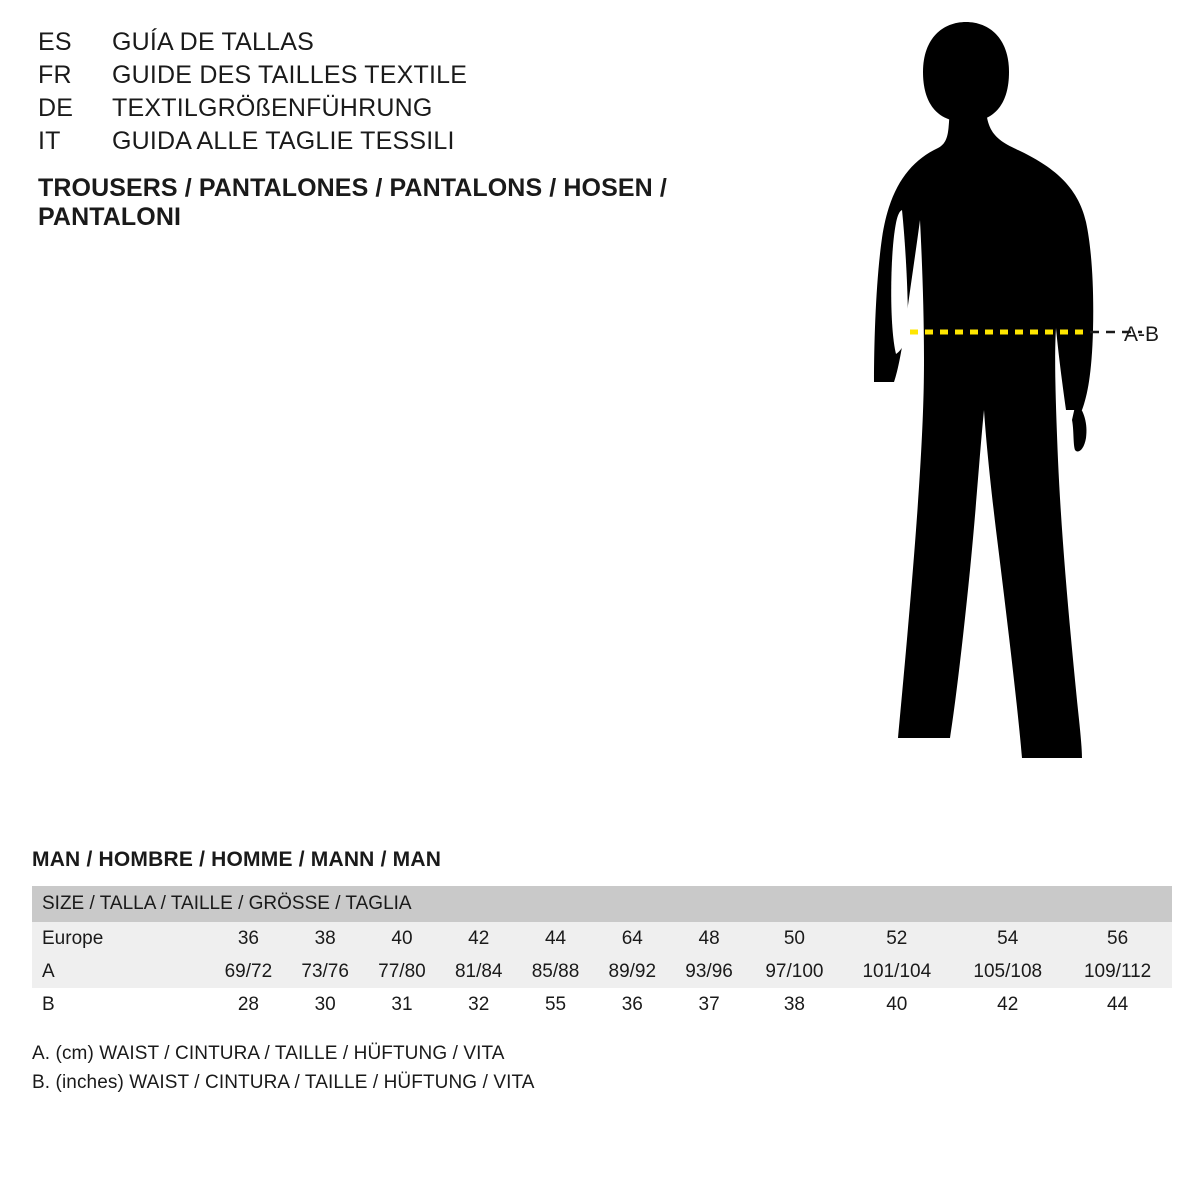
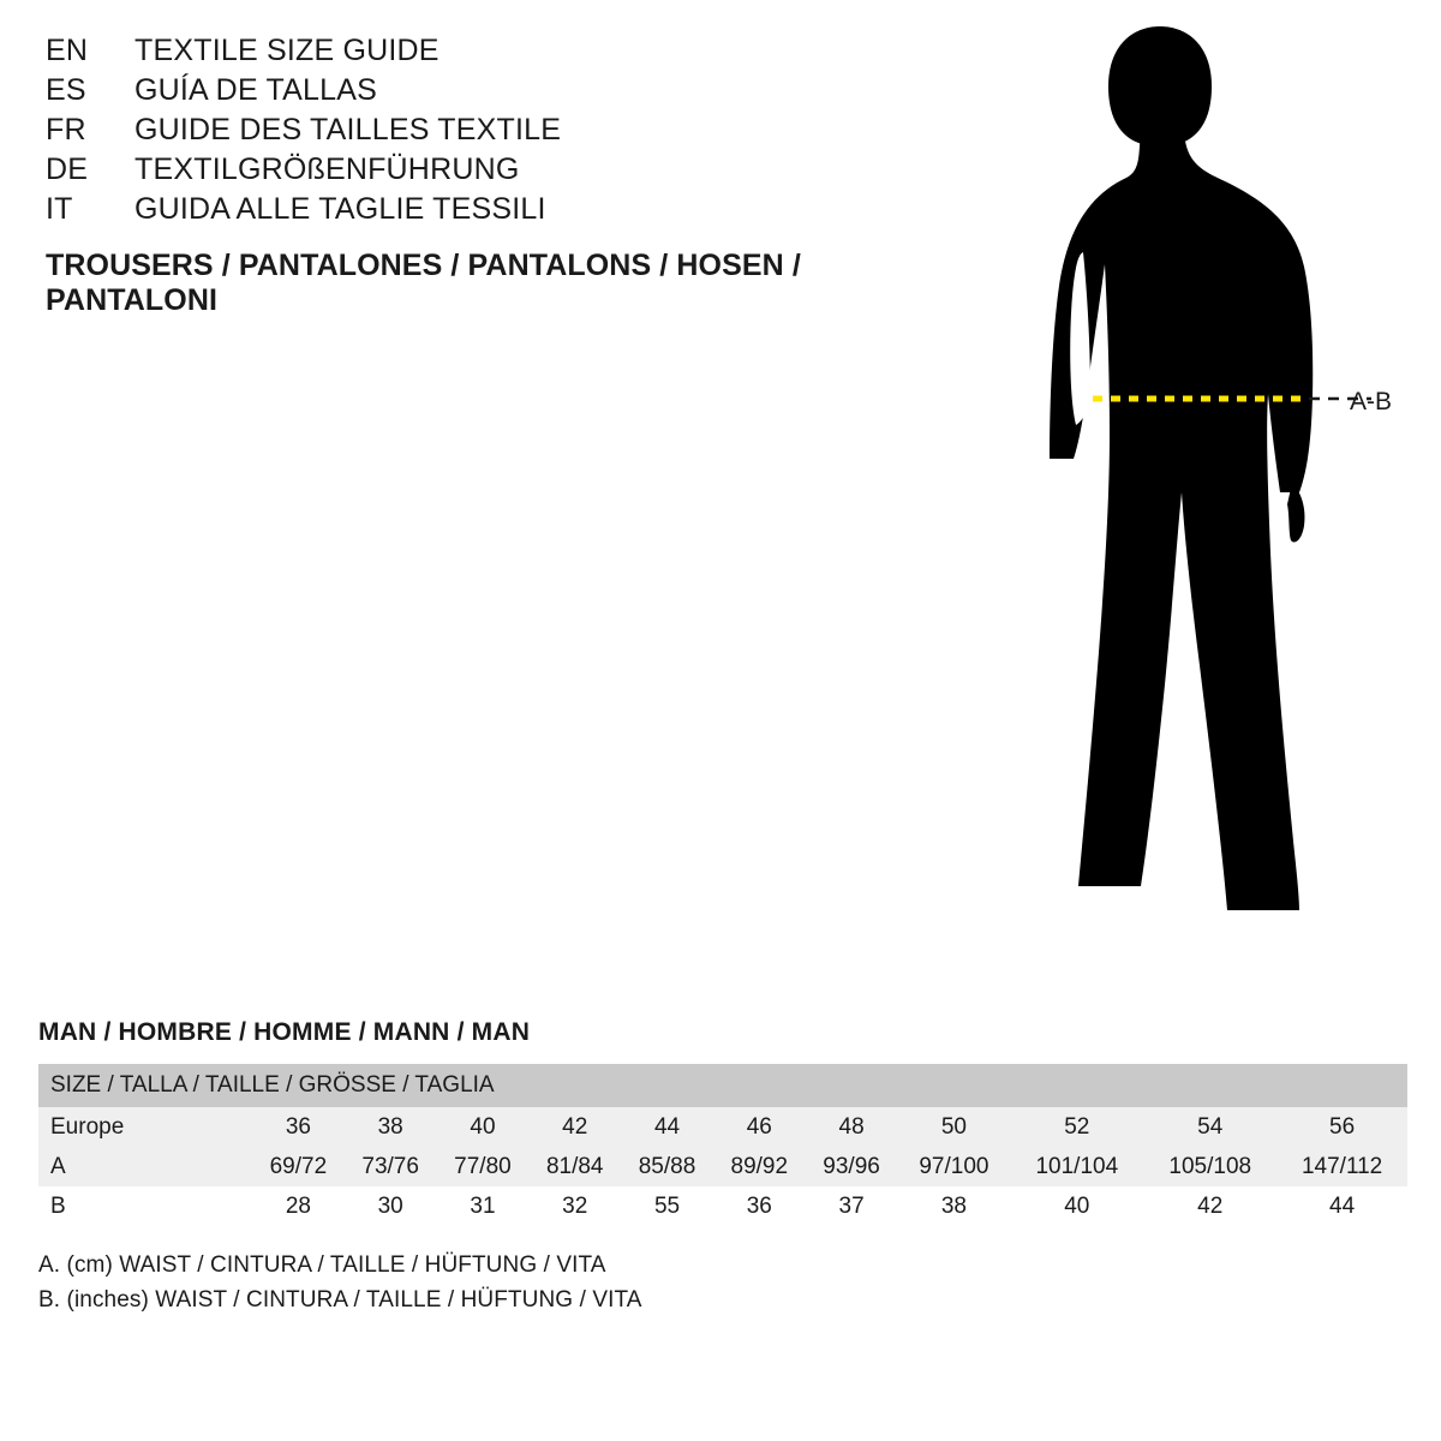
+ EN
+ TEXTILE SIZE GUIDE
  ES
  GUÍA DE TALLAS
  FR
  GUIDE DES TAILLES TEXTILE
  DE
  TEXTILGRÖßENFÜHRUNG
  IT
  GUIDA ALLE TAGLIE TESSILI
  TROUSERS / PANTALONES / PANTALONS / HOSEN / PANTALONI
  A-B
  MAN / HOMBRE / HOMME / MANN / MAN
  SIZE / TALLA / TAILLE / GRÖSSE / TAGLIA
- Europe	36	38	40	42	44	64	48	50	52	54	56
+ Europe	36	38	40	42	44	46	48	50	52	54	56
- A	69/72	73/76	77/80	81/84	85/88	89/92	93/96	97/100	101/104	105/108	109/112
+ A	69/72	73/76	77/80	81/84	85/88	89/92	93/96	97/100	101/104	105/108	147/112
  B	28	30	31	32	55	36	37	38	40	42	44
  A. (cm) WAIST / CINTURA / TAILLE / HÜFTUNG / VITA
  B. (inches) WAIST / CINTURA / TAILLE / HÜFTUNG / VITA
